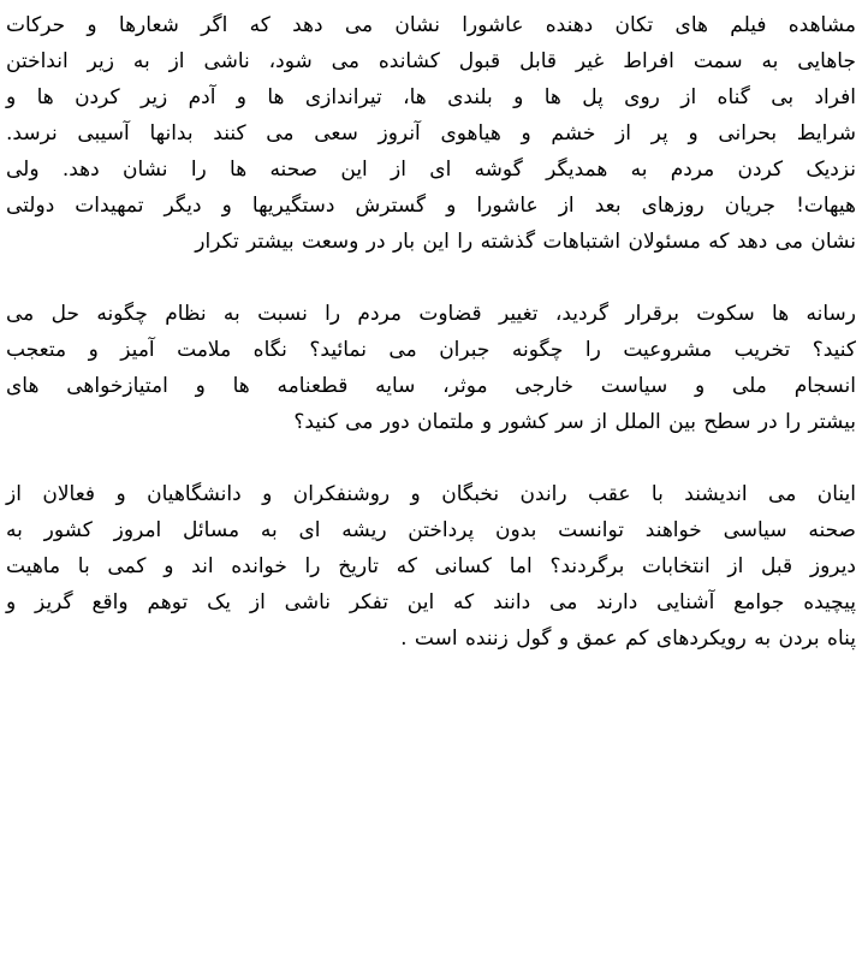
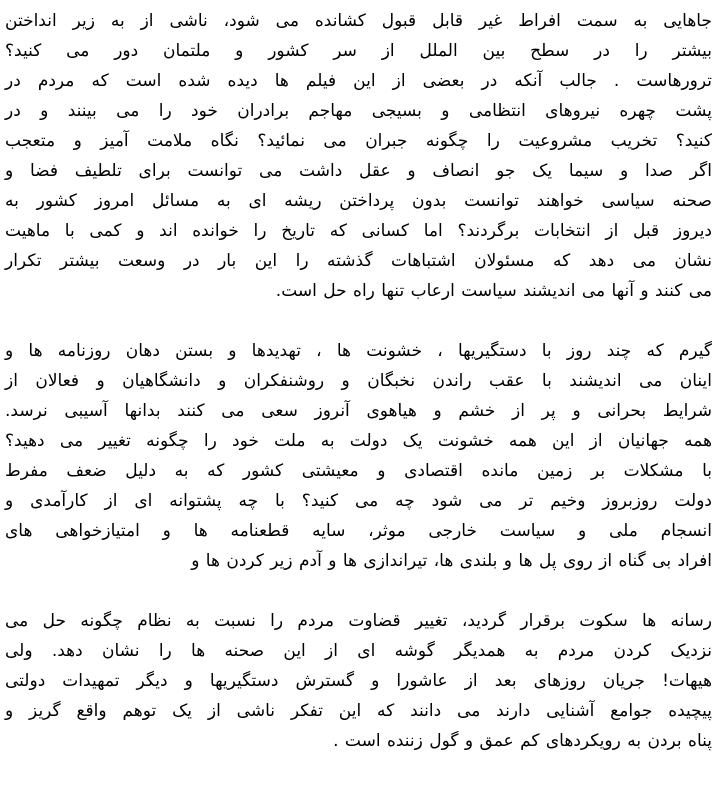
- مشاهده فیلم های تکان دهنده عاشورا نشان می دهد که اگر شعارها و حرکات
  جاهایی به سمت افراط غیر قابل قبول کشانده می شود، ناشی از به زیر انداختن
- افراد بی گناه از روی پل ها و بلندی ها، تیراندازی ها و آدم زیر کردن ها و
+ بیشتر را در سطح بین الملل از سر کشور و ملتمان دور می کنید؟
+ ترورهاست . جالب آنکه در بعضی از این فیلم ها دیده شده است که مردم در
+ پشت چهره نیروهای انتظامی و بسیجی مهاجم برادران خود را می بینند و در
- شرایط بحرانی و پر از خشم و هیاهوی آنروز سعی می کنند بدانها آسیبی نرسد.
+ کنید؟ تخریب مشروعیت را چگونه جبران می نمائید؟ نگاه ملامت آمیز و متعجب
+ اگر صدا و سیما یک جو انصاف و عقل داشت می توانست برای تلطیف فضا و
- نزدیک کردن مردم به همدیگر گوشه ای از این صحنه ها را نشان دهد. ولی
+ صحنه سیاسی خواهند توانست بدون پرداختن ریشه ای به مسائل امروز کشور به
- هیهات! جریان روزهای بعد از عاشورا و گسترش دستگیریها و دیگر تمهیدات دولتی
+ دیروز قبل از انتخابات برگردند؟ اما کسانی که تاریخ را خوانده اند و کمی با ماهیت
  نشان می دهد که مسئولان اشتباهات گذشته را این بار در وسعت بیشتر تکرار
+ می کنند و آنها می اندیشند سیاست ارعاب تنها راه حل است.
+ گیرم که چند روز با دستگیریها ، خشونت ها ، تهدیدها و بستن دهان روزنامه ها و
- رسانه ها سکوت برقرار گردید، تغییر قضاوت مردم را نسبت به نظام چگونه حل می
+ اینان می اندیشند با عقب راندن نخبگان و روشنفکران و دانشگاهیان و فعالان از
- کنید؟ تخریب مشروعیت را چگونه جبران می نمائید؟ نگاه ملامت آمیز و متعجب
+ شرایط بحرانی و پر از خشم و هیاهوی آنروز سعی می کنند بدانها آسیبی نرسد.
+ همه جهانیان از این همه خشونت یک دولت به ملت خود را چگونه تغییر می دهید؟
+ با مشکلات بر زمین مانده اقتصادی و معیشتی کشور که به دلیل ضعف مفرط
+ دولت روزبروز وخیم تر می شود چه می کنید؟ با چه پشتوانه ای از کارآمدی و
  انسجام ملی و سیاست خارجی موثر، سایه قطعنامه ها و امتیازخواهی های
- بیشتر را در سطح بین الملل از سر کشور و ملتمان دور می کنید؟
+ افراد بی گناه از روی پل ها و بلندی ها، تیراندازی ها و آدم زیر کردن ها و
- اینان می اندیشند با عقب راندن نخبگان و روشنفکران و دانشگاهیان و فعالان از
+ رسانه ها سکوت برقرار گردید، تغییر قضاوت مردم را نسبت به نظام چگونه حل می
- صحنه سیاسی خواهند توانست بدون پرداختن ریشه ای به مسائل امروز کشور به
+ نزدیک کردن مردم به همدیگر گوشه ای از این صحنه ها را نشان دهد. ولی
- دیروز قبل از انتخابات برگردند؟ اما کسانی که تاریخ را خوانده اند و کمی با ماهیت
+ هیهات! جریان روزهای بعد از عاشورا و گسترش دستگیریها و دیگر تمهیدات دولتی
  پیچیده جوامع آشنایی دارند می دانند که این تفکر ناشی از یک توهم واقع گریز و
  پناه بردن به رویکردهای کم عمق و گول زننده است .
